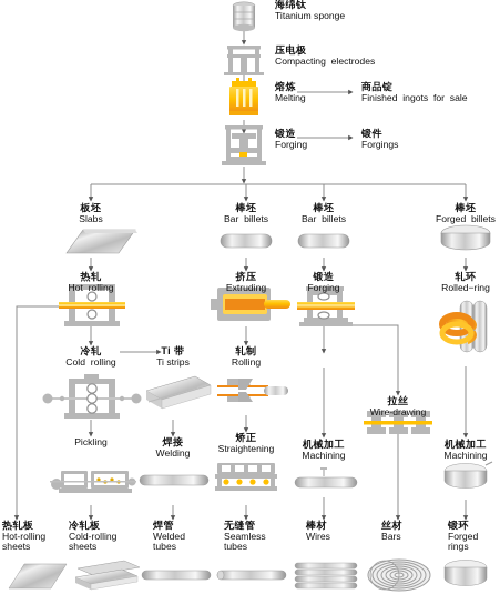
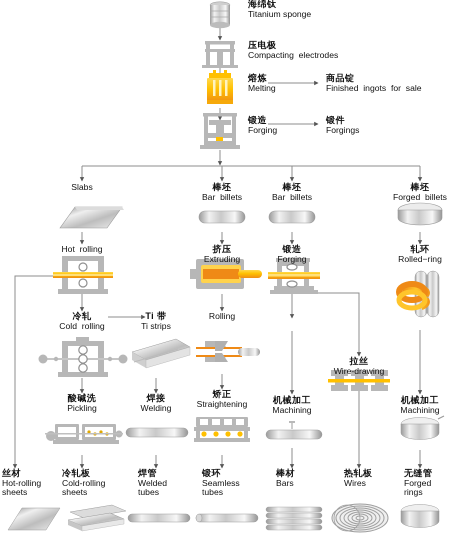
  海绵钛
  Titanium sponge
  压电极
  Compacting electrodes
  熔炼
  Melting
  商品锭
  Finished ingots for sale
  锻造
  Forging
  锻件
  Forgings
- 板坯
  Slabs
  棒坯
  Bar billets
  棒坯
  Bar billets
  棒坯
  Forged billets
- 热轧
  Hot rolling
  冷轧
  Cold rolling
  Ti 带
  Ti strips
+ 酸碱洗
  Pickling
  焊接
  Welding
  挤压
  Extruding
- 轧制
  Rolling
  矫正
  Straightening
  锻造
  Forging
  机械加工
  Machining
  拉丝
  Wire-drawing
  轧环
  Rolled−ring
  机械加工
  Machining
- 热轧板
+ 丝材
  Hot-rolling
  sheets
  冷轧板
  Cold-rolling
  sheets
  焊管
  Welded
  tubes
- 无缝管
+ 锻环
  Seamless
  tubes
  棒材
- Wires
+ Bars
- 丝材
+ 热轧板
- Bars
+ Wires
- 锻环
+ 无缝管
  Forged
  rings
